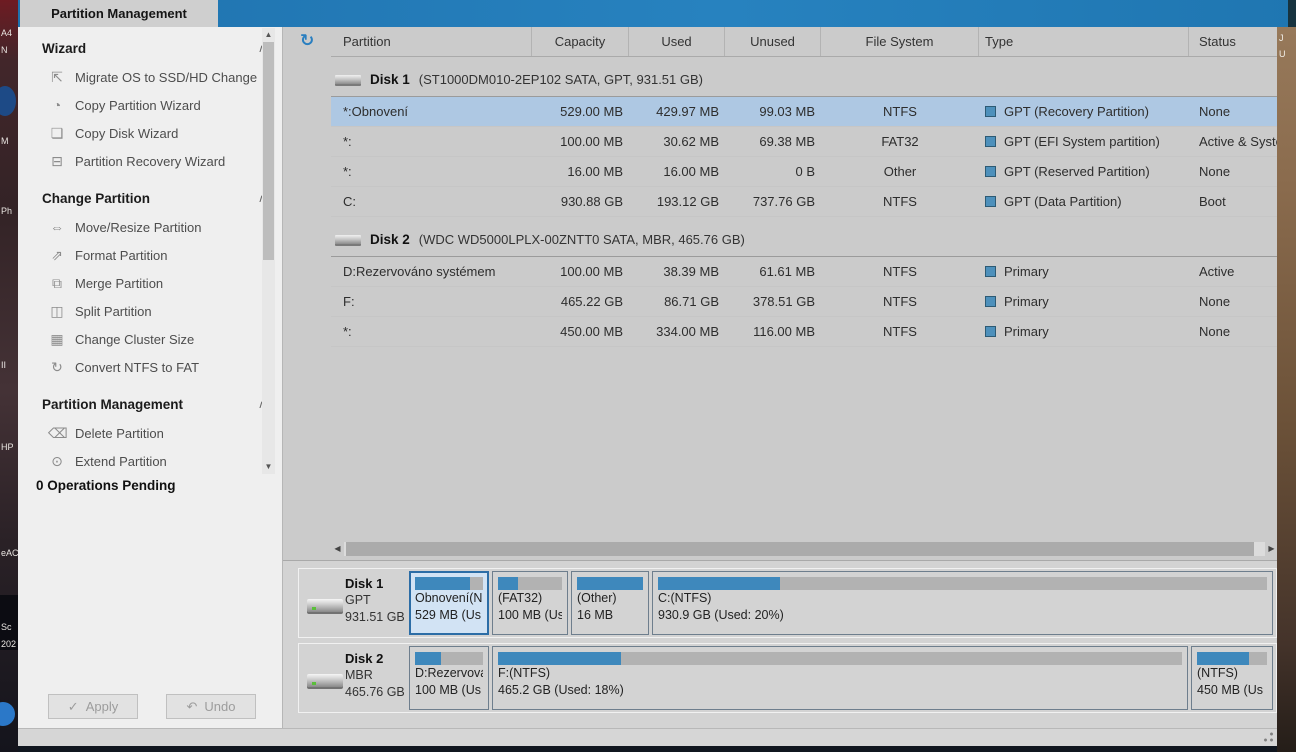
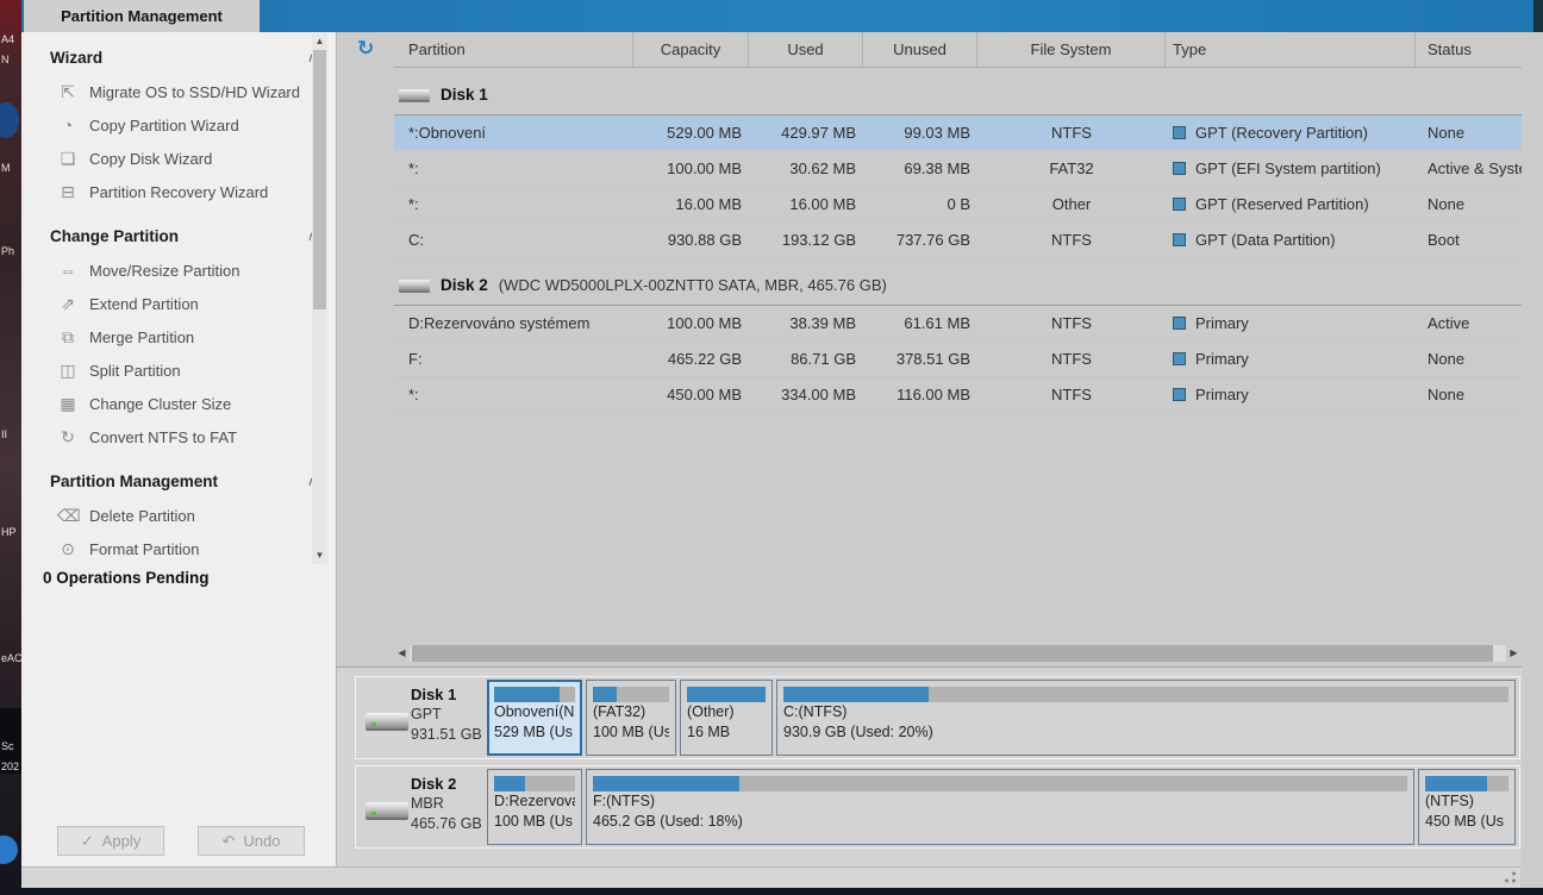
  Partition Management
  Wizard
  ⇱
- Migrate OS to SSD/HD Change
+ Migrate OS to SSD/HD Wizard
  ◔
  Copy Partition Wizard
  ❏
  Copy Disk Wizard
  ⊟
  Partition Recovery Wizard
  Change Partition
  ⇔
  Move/Resize Partition
  ⇗
- Format Partition
+ Extend Partition
  ⧉
  Merge Partition
  ◫
  Split Partition
  ▦
  Change Cluster Size
  ↻
  Convert NTFS to FAT
  Partition Management
  ⌫
  Delete Partition
  ⊙
- Extend Partition
+ Format Partition
  0 Operations Pending
  ▲
  ▼
  ✓
  Apply
  ↶
  Undo
  ↻
  Partition
  Capacity
  Used
  Unused
  File System
  Type
  Status
  Disk 1
- (ST1000DM010-2EP102 SATA, GPT, 931.51 GB)
  *:Obnovení
  529.00 MB
  429.97 MB
  99.03 MB
  NTFS
  GPT (Recovery Partition)
  None
  *:
  100.00 MB
  30.62 MB
  69.38 MB
  FAT32
  GPT (EFI System partition)
  Active & Syst
  *:
  16.00 MB
  16.00 MB
  0 B
  Other
  GPT (Reserved Partition)
  None
  C:
  930.88 GB
  193.12 GB
  737.76 GB
  NTFS
  GPT (Data Partition)
  Boot
  Disk 2
  (WDC WD5000LPLX-00ZNTT0 SATA, MBR, 465.76 GB)
  D:Rezervováno systémem
  100.00 MB
  38.39 MB
  61.61 MB
  NTFS
  Primary
  Active
  F:
  465.22 GB
  86.71 GB
  378.51 GB
  NTFS
  Primary
  None
  *:
  450.00 MB
  334.00 MB
  116.00 MB
  NTFS
  Primary
  None
  ◀
  ▶
  Disk 1
  GPT
  931.51 GB
  Obnovení(N
  529 MB (Us
  (FAT32)
  100 MB (Us
  (Other)
  16 MB
  C:(NTFS)
  930.9 GB (Used: 20%)
  Disk 2
  MBR
  465.76 GB
  D:Rezervov
  100 MB (Us
  F:(NTFS)
  465.2 GB (Used: 18%)
  (NTFS)
  450 MB (Us
  A4
  N
  M
  Ph
  II
  HP
  eAC
  Sc
  202
- J
- U
